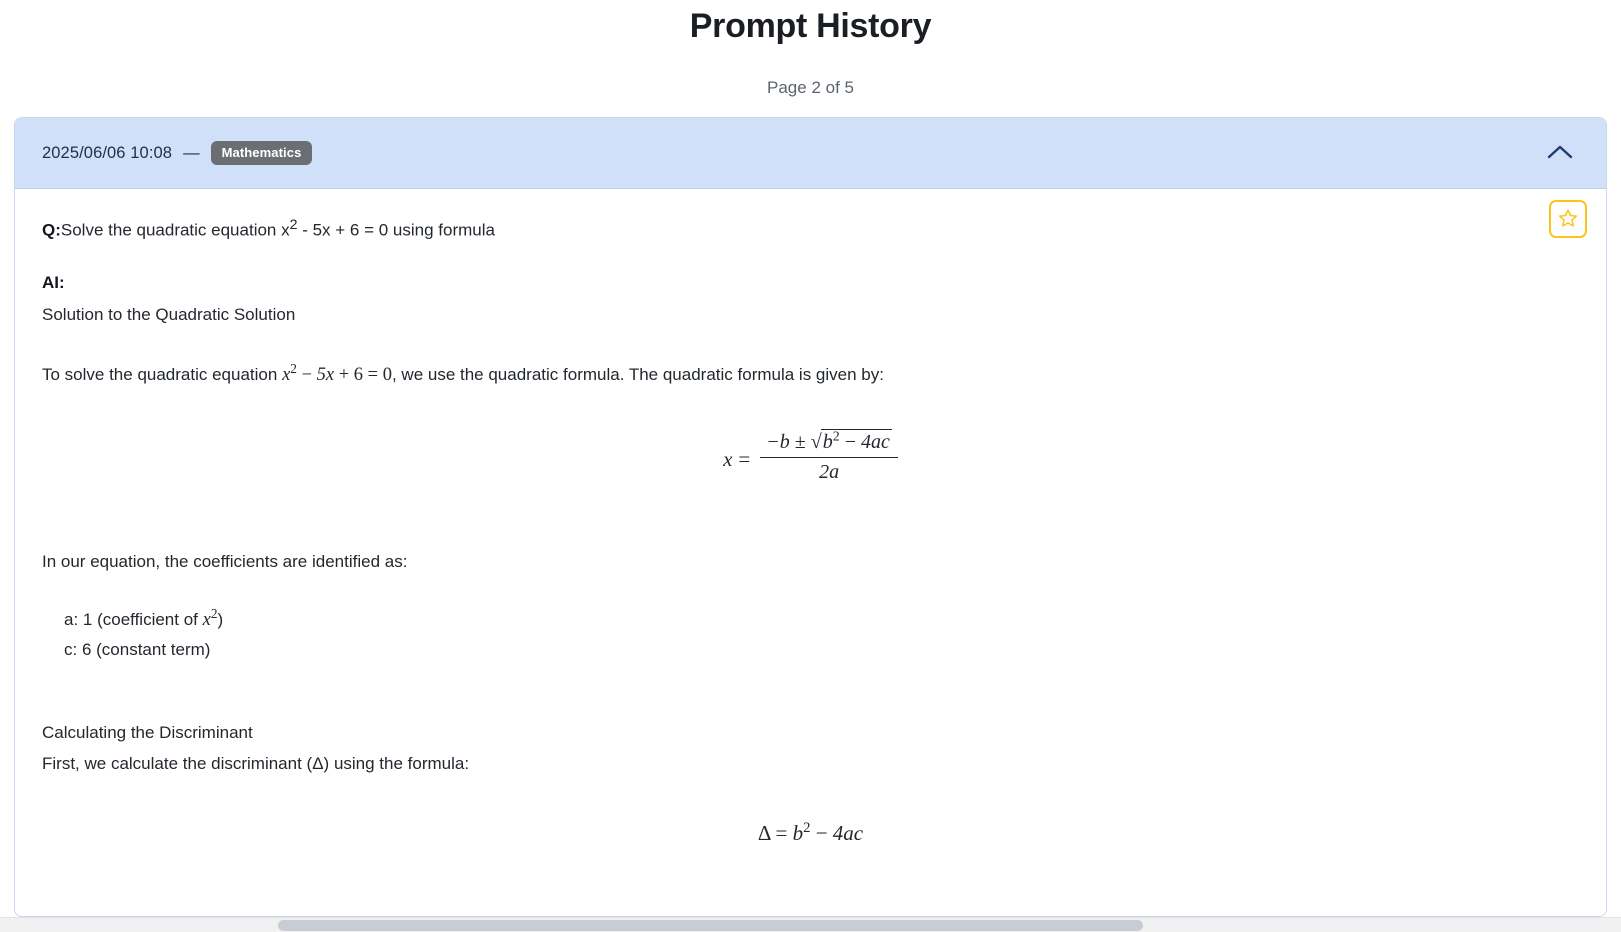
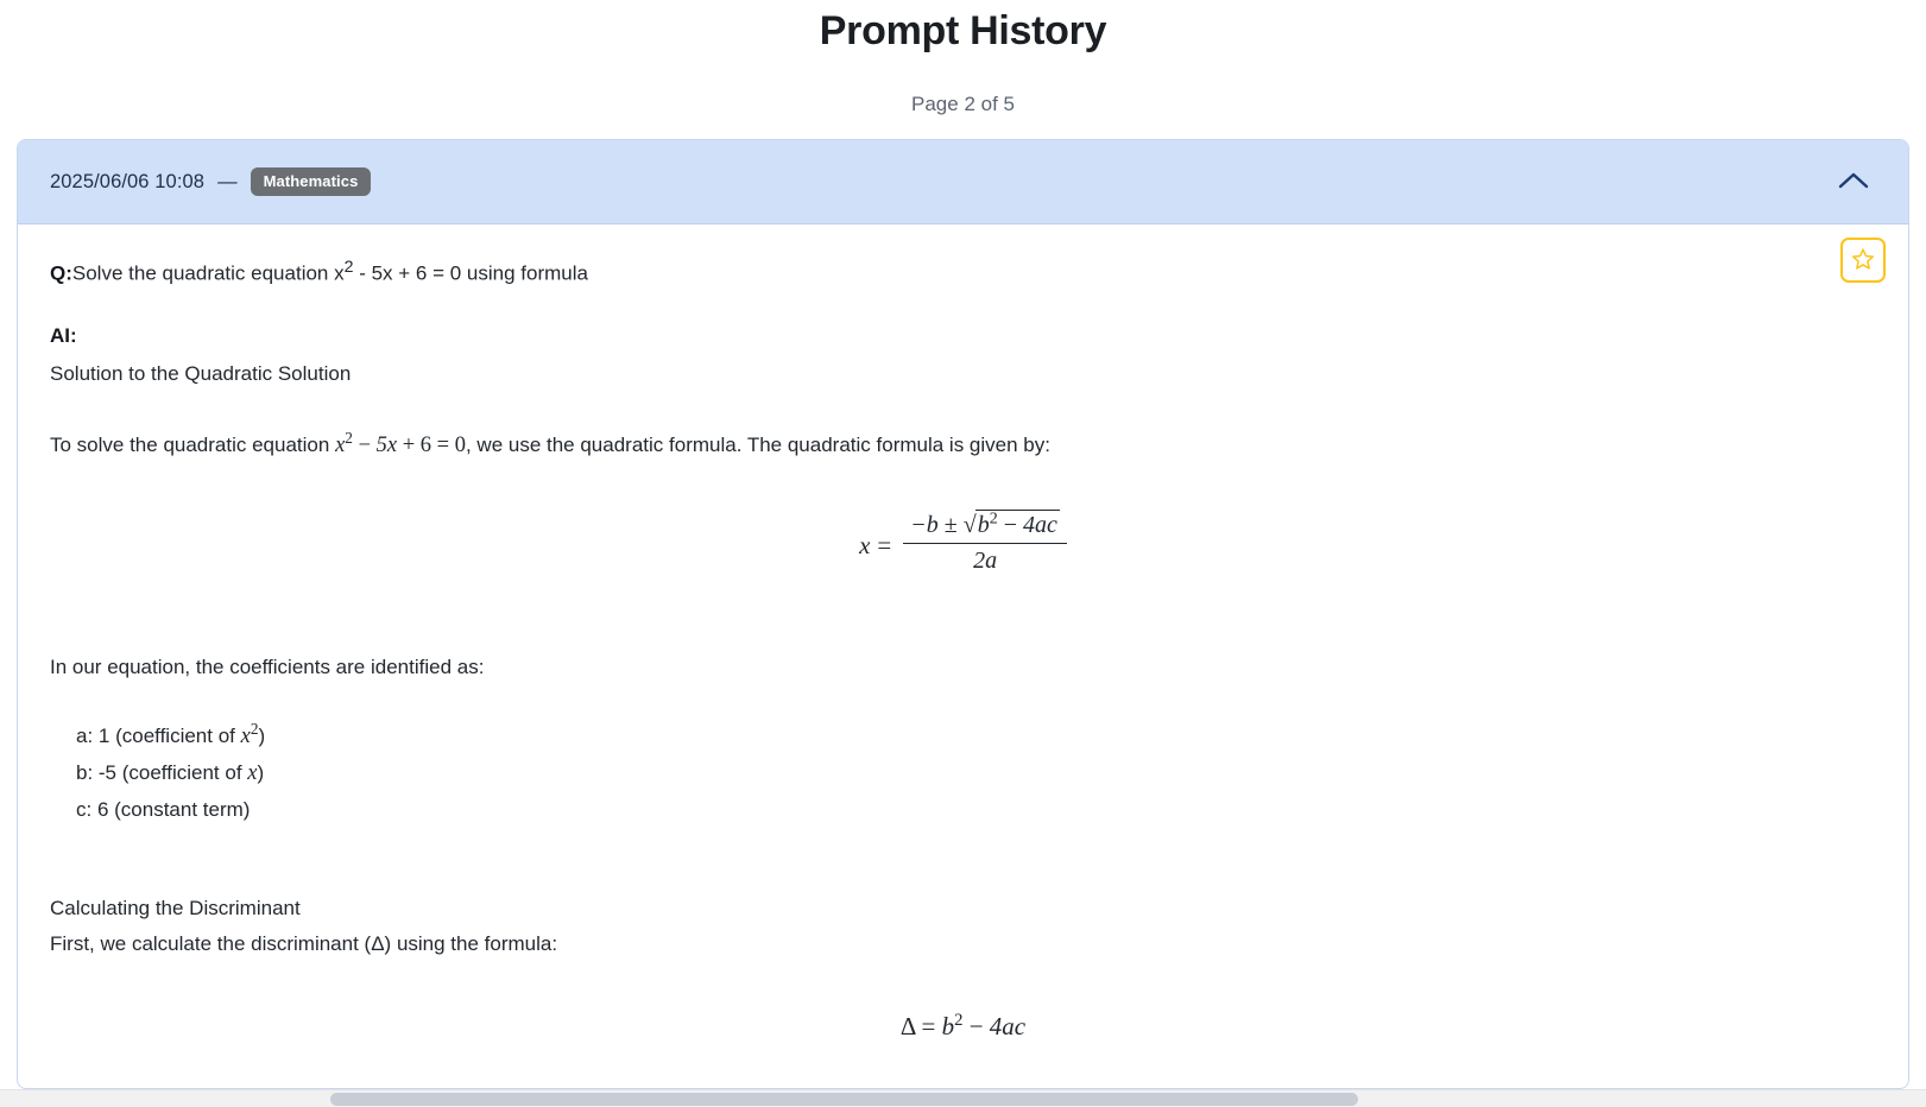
  Prompt History
  Page 2 of 5
  2025/06/06 10:08
  —
  Mathematics
  Q:Solve the quadratic equation x2 - 5x + 6 = 0 using formula
  AI:
  Solution to the Quadratic Solution
  To solve the quadratic equation x2 − 5x + 6 = 0, we use the quadratic formula. The quadratic formula is given by:
  x =
  −b ± √b2 − 4ac
  2a
  In our equation, the coefficients are identified as:
  a: 1 (coefficient of x2)
+ b: -5 (coefficient of x)
  c: 6 (constant term)
  Calculating the Discriminant
  First, we calculate the discriminant (Δ) using the formula:
  Δ = b2 − 4ac
